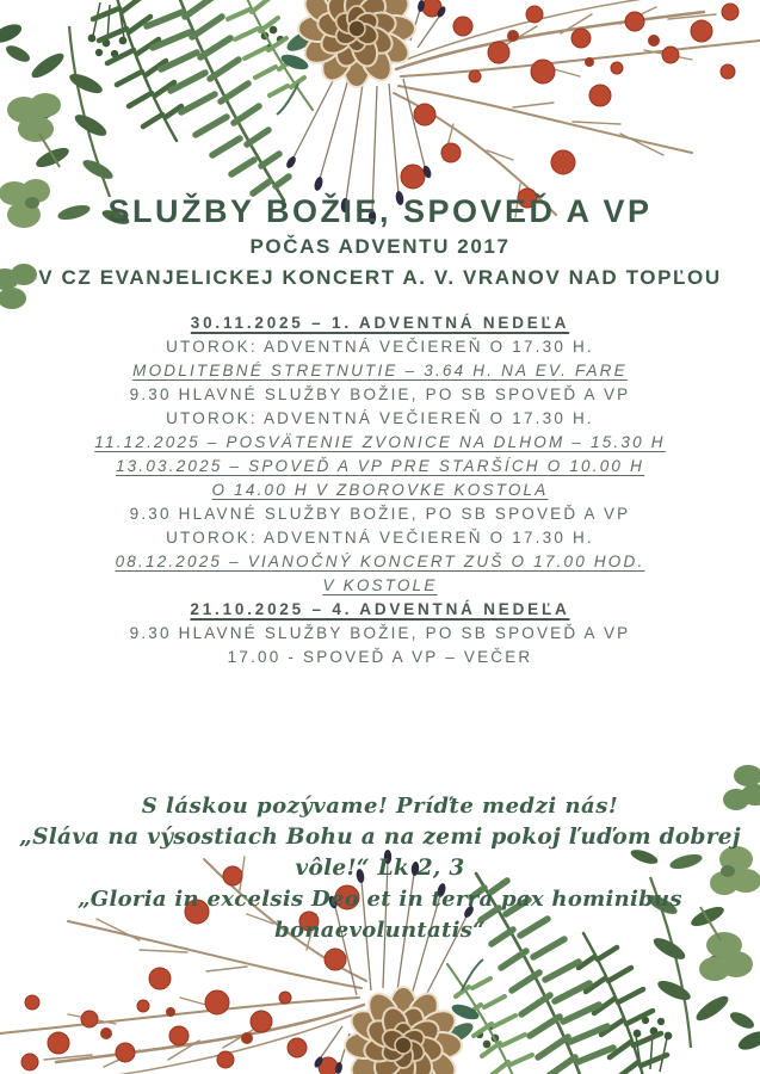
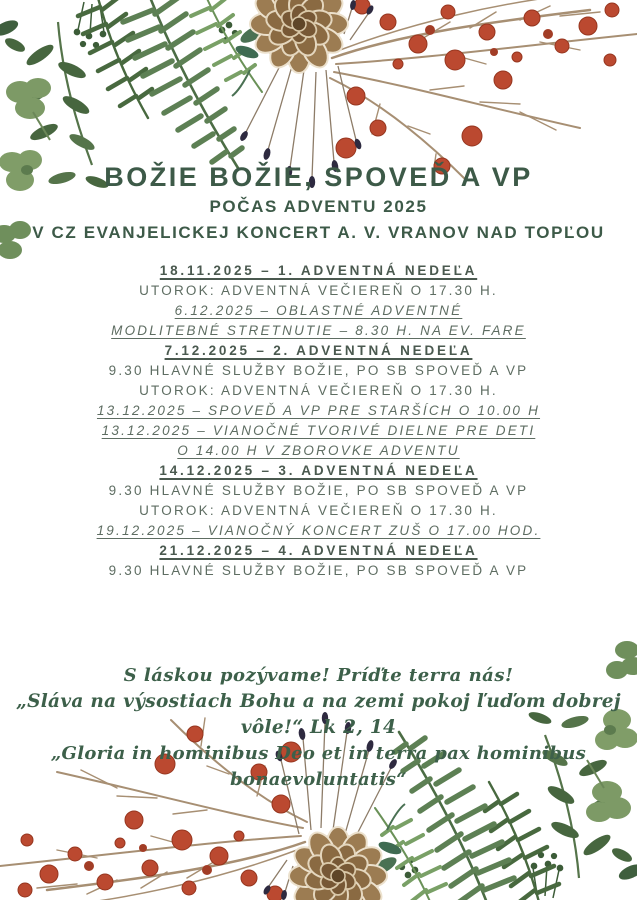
- SLUŽBY BOŽIE, SPOVEĎ A VP
+ BOŽIE BOŽIE, SPOVEĎ A VP
- POČAS ADVENTU 2017
+ POČAS ADVENTU 2025
  V CZ EVANJELICKEJ KONCERT A. V. VRANOV NAD TOPĽOU
- 30.11.2025 – 1. ADVENTNÁ NEDEĽA
+ 18.11.2025 – 1. ADVENTNÁ NEDEĽA
  UTOROK: ADVENTNÁ VEČIEREŇ O 17.30 H.
+ 6.12.2025 – OBLASTNÉ ADVENTNÉ
- MODLITEBNÉ STRETNUTIE – 3.64 H. NA EV. FARE
+ MODLITEBNÉ STRETNUTIE – 8.30 H. NA EV. FARE
+ 7.12.2025 – 2. ADVENTNÁ NEDEĽA
  9.30 HLAVNÉ SLUŽBY BOŽIE, PO SB SPOVEĎ A VP
  UTOROK: ADVENTNÁ VEČIEREŇ O 17.30 H.
- 11.12.2025 – POSVÄTENIE ZVONICE NA DLHOM – 15.30 H
- 13.03.2025 – SPOVEĎ A VP PRE STARŠÍCH O 10.00 H
+ 13.12.2025 – SPOVEĎ A VP PRE STARŠÍCH O 10.00 H
+ 13.12.2025 – VIANOČNÉ TVORIVÉ DIELNE PRE DETI
- O 14.00 H V ZBOROVKE KOSTOLA
+ O 14.00 H V ZBOROVKE ADVENTU
+ 14.12.2025 – 3. ADVENTNÁ NEDEĽA
  9.30 HLAVNÉ SLUŽBY BOŽIE, PO SB SPOVEĎ A VP
  UTOROK: ADVENTNÁ VEČIEREŇ O 17.30 H.
- 08.12.2025 – VIANOČNÝ KONCERT ZUŠ O 17.00 HOD.
+ 19.12.2025 – VIANOČNÝ KONCERT ZUŠ O 17.00 HOD.
- V KOSTOLE
- 21.10.2025 – 4. ADVENTNÁ NEDEĽA
+ 21.12.2025 – 4. ADVENTNÁ NEDEĽA
  9.30 HLAVNÉ SLUŽBY BOŽIE, PO SB SPOVEĎ A VP
- 17.00 - SPOVEĎ A VP – VEČER
- S láskou pozývame! Príďte medzi nás!
+ S láskou pozývame! Príďte terra nás!
- „Sláva na výsostiach Bohu a na zemi pokoj ľuďom dobrej vôle!“ Lk 2, 3
+ „Sláva na výsostiach Bohu a na zemi pokoj ľuďom dobrej vôle!“ Lk 2, 14
- „Gloria in excelsis Deo et in terra pax hominibus bonaevoluntatis“
+ „Gloria in hominibus Deo et in terra pax hominibus bonaevoluntatis“
